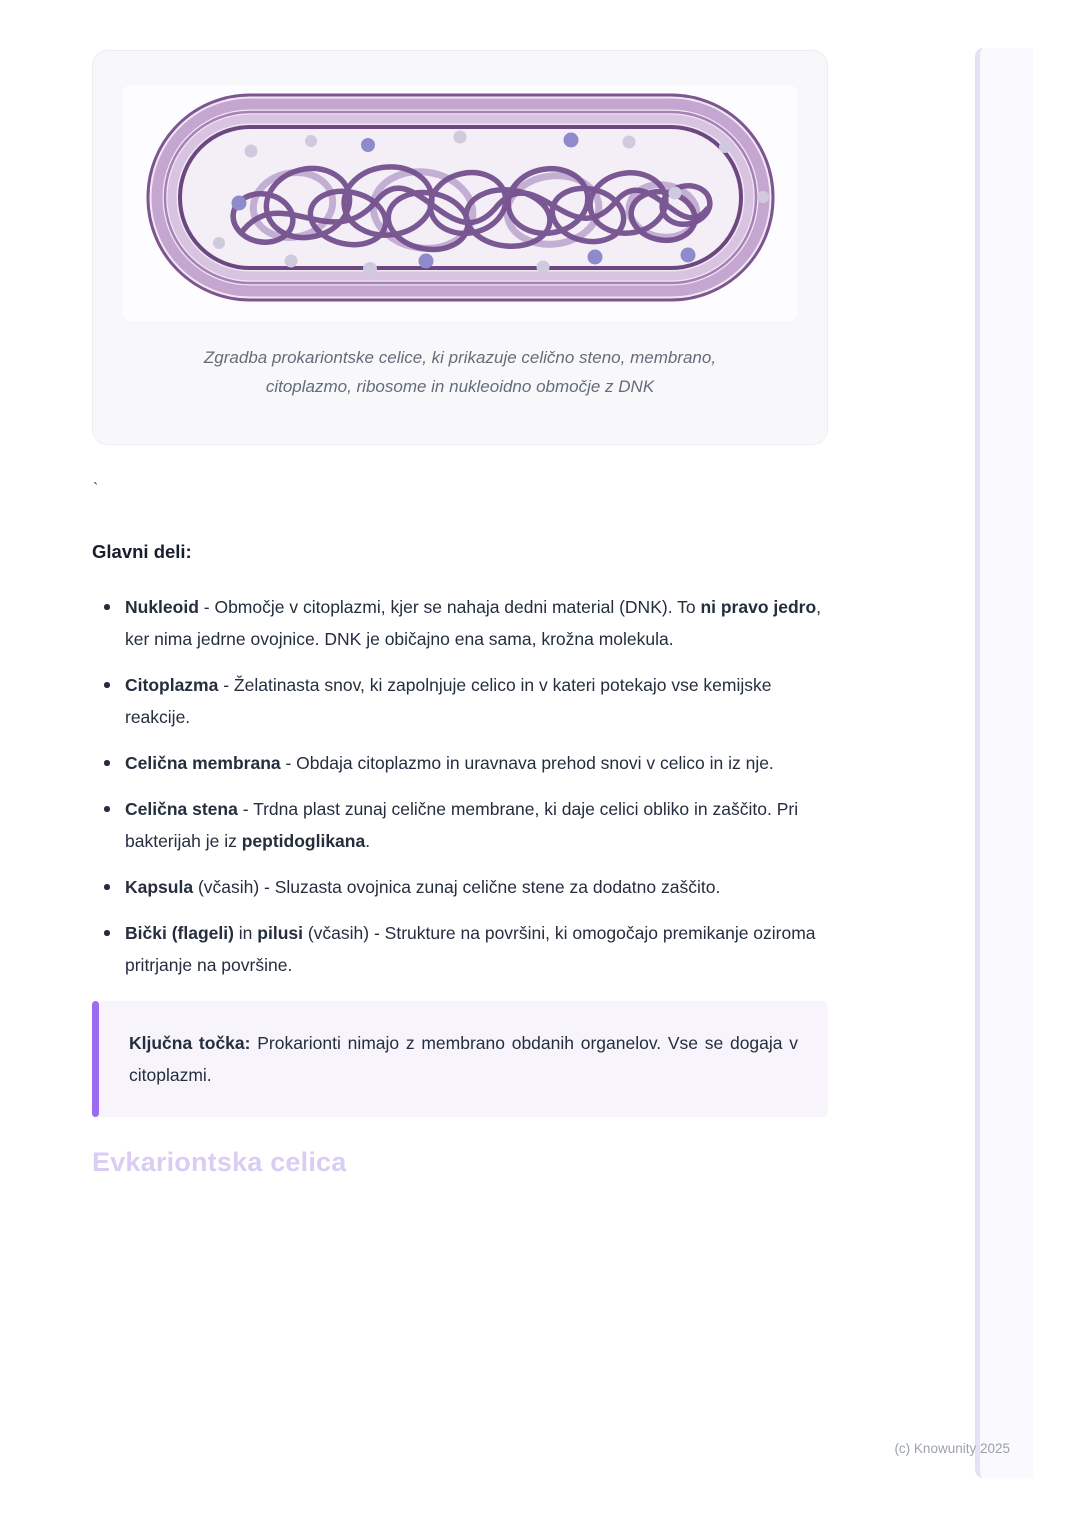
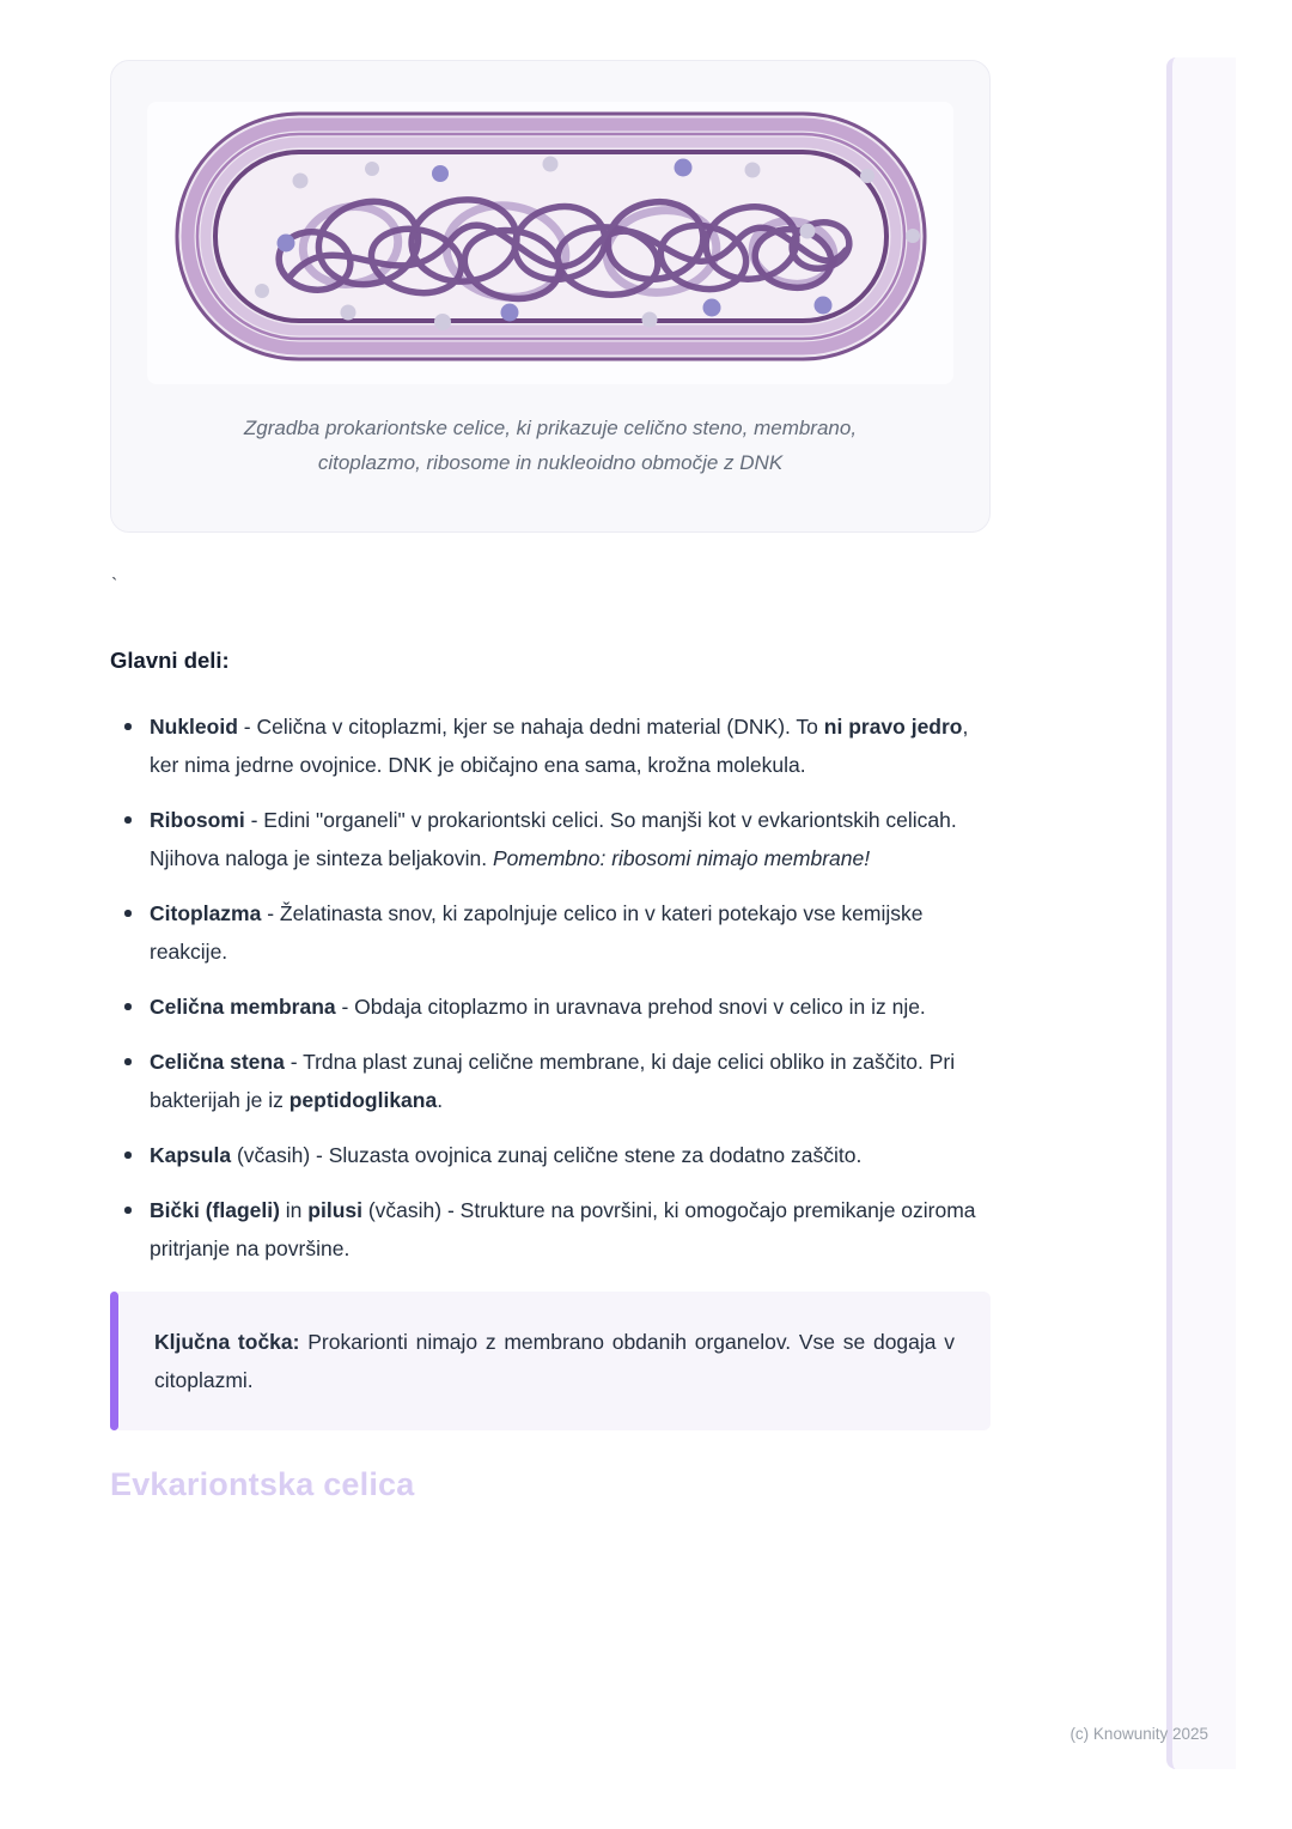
  Zgradba prokariontske celice, ki prikazuje celično steno, membrano,
  citoplazmo, ribosome in nukleoidno območje z DNK
  `
  Glavni deli:
- Nukleoid - Območje v citoplazmi, kjer se nahaja dedni material (DNK). To ni pravo jedro, ker nima jedrne ovojnice. DNK je običajno ena sama, krožna molekula.
+ Nukleoid - Celična v citoplazmi, kjer se nahaja dedni material (DNK). To ni pravo jedro, ker nima jedrne ovojnice. DNK je običajno ena sama, krožna molekula.
+ Ribosomi - Edini "organeli" v prokariontski celici. So manjši kot v evkariontskih celicah. Njihova naloga je sinteza beljakovin. Pomembno: ribosomi nimajo membrane!
  Citoplazma - Želatinasta snov, ki zapolnjuje celico in v kateri potekajo vse kemijske reakcije.
  Celična membrana - Obdaja citoplazmo in uravnava prehod snovi v celico in iz nje.
  Celična stena - Trdna plast zunaj celične membrane, ki daje celici obliko in zaščito. Pri bakterijah je iz peptidoglikana.
  Kapsula (včasih) - Sluzasta ovojnica zunaj celične stene za dodatno zaščito.
  Bički (flageli) in pilusi (včasih) - Strukture na površini, ki omogočajo premikanje oziroma pritrjanje na površine.
  Ključna točka: Prokarionti nimajo z membrano obdanih organelov. Vse se dogaja v citoplazmi.
  Evkariontska celica
  (c) Knowunity 2025
